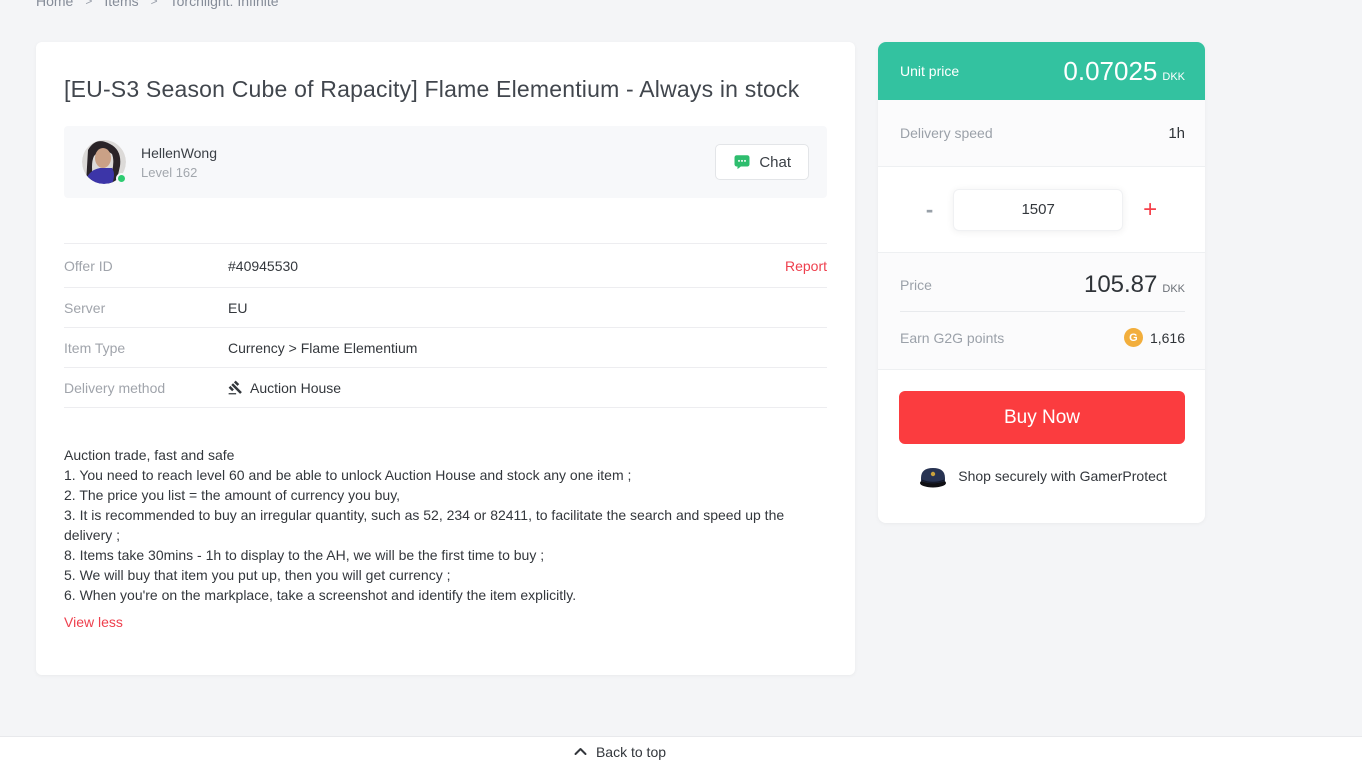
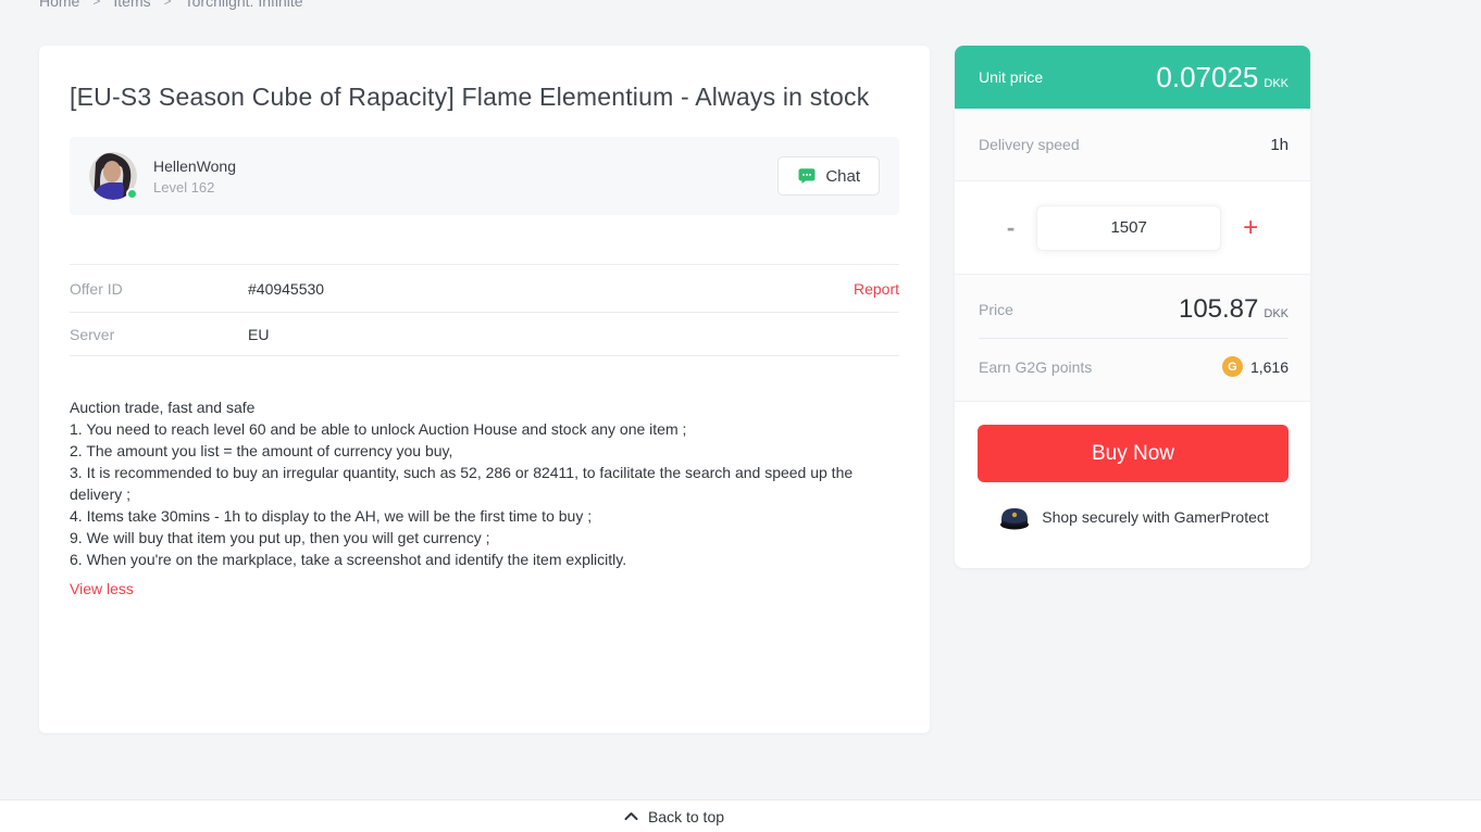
  Home
  >
  Items
  >
  Torchlight: Infinite
  [EU-S3 Season Cube of Rapacity] Flame Elementium - Always in stock
  HellenWong
  Level 162
  Chat
  Offer ID
  #40945530
  Report
  Server
  EU
- Item Type
- Currency > Flame Elementium
- Delivery method
- Auction House
  Auction trade, fast and safe
  1. You need to reach level 60 and be able to unlock Auction House and stock any one item ;
- 2. The price you list = the amount of currency you buy,
+ 2. The amount you list = the amount of currency you buy,
- 3. It is recommended to buy an irregular quantity, such as 52, 234 or 82411, to facilitate the search and speed up the delivery ;
+ 3. It is recommended to buy an irregular quantity, such as 52, 286 or 82411, to facilitate the search and speed up the delivery ;
- 8. Items take 30mins - 1h to display to the AH, we will be the first time to buy ;
+ 4. Items take 30mins - 1h to display to the AH, we will be the first time to buy ;
- 5. We will buy that item you put up, then you will get currency ;
+ 9. We will buy that item you put up, then you will get currency ;
  6. When you're on the markplace, take a screenshot and identify the item explicitly.
  View less
  Unit price
  0.07025
  DKK
  Delivery speed
  1h
  -
  1507
  +
  Price
  105.87
  DKK
  Earn G2G points
  G
  1,616
  Buy Now
  Shop securely with GamerProtect
  Back to top
